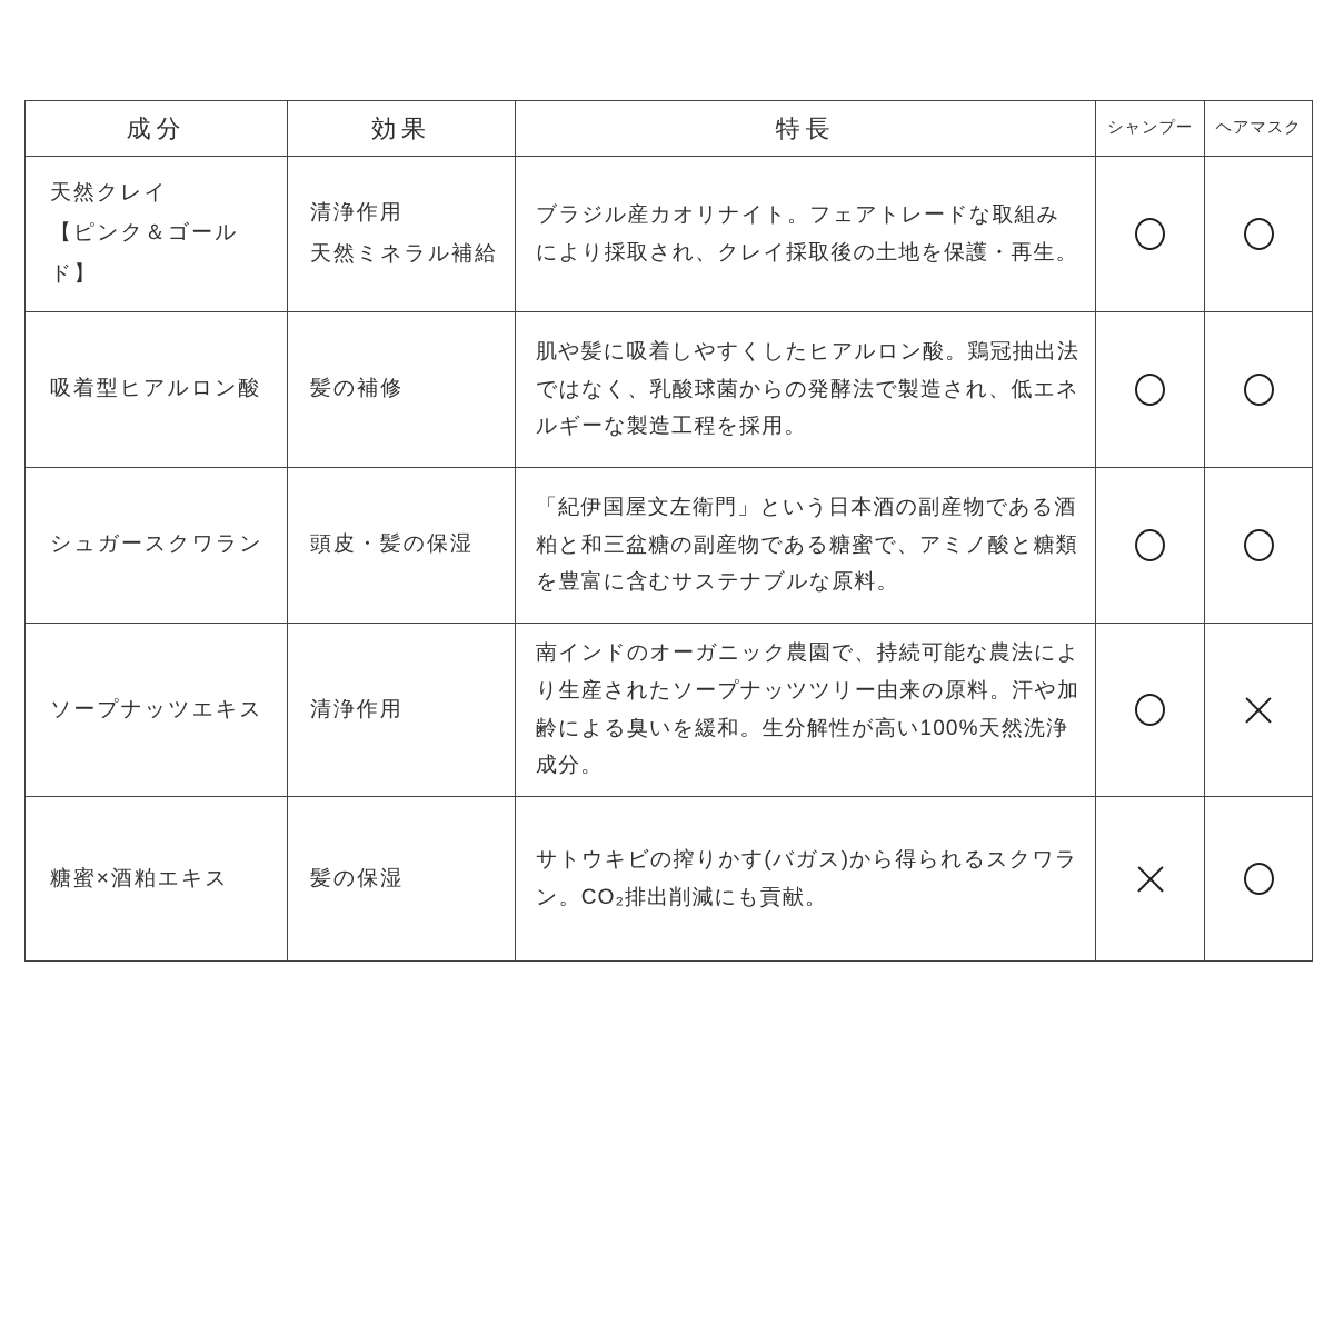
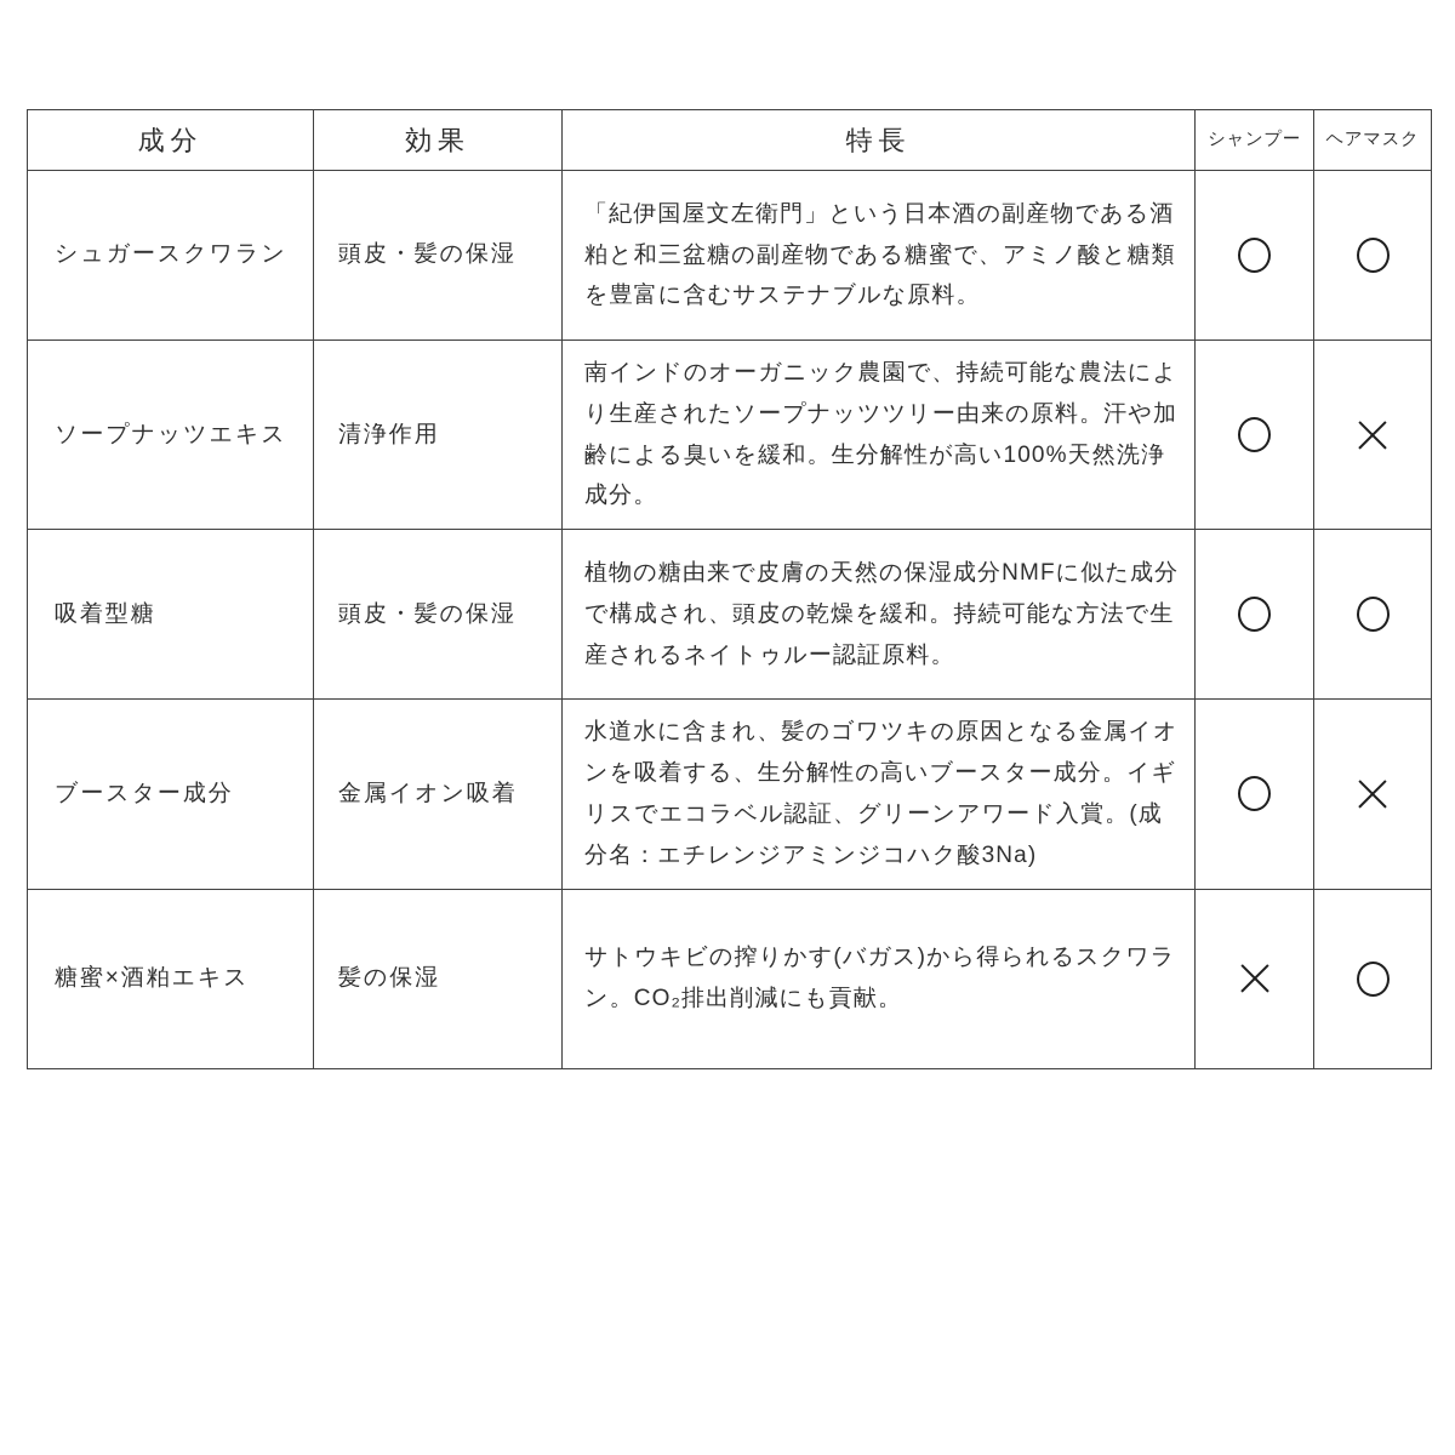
  成分	効果	特長	シャンプー	ヘアマスク
- 天然クレイ 【ピンク＆ゴールド】	清浄作用 天然ミネラル補給	ブラジル産カオリナイト。フェアトレードな取組みにより採取され、クレイ採取後の土地を保護・再生。
- 吸着型ヒアルロン酸	髪の補修	肌や髪に吸着しやすくしたヒアルロン酸。鶏冠抽出法ではなく、乳酸球菌からの発酵法で製造され、低エネルギーな製造工程を採用。
  シュガースクワラン	頭皮・髪の保湿	「紀伊国屋文左衛門」という日本酒の副産物である酒粕と和三盆糖の副産物である糖蜜で、アミノ酸と糖類を豊富に含むサステナブルな原料。
  ソープナッツエキス	清浄作用	南インドのオーガニック農園で、持続可能な農法により生産されたソープナッツツリー由来の原料。汗や加齢による臭いを緩和。生分解性が高い100%天然洗浄成分。
+ 吸着型糖	頭皮・髪の保湿	植物の糖由来で皮膚の天然の保湿成分NMFに似た成分で構成され、頭皮の乾燥を緩和。持続可能な方法で生産されるネイトゥルー認証原料。
+ ブースター成分	金属イオン吸着	水道水に含まれ、髪のゴワツキの原因となる金属イオンを吸着する、生分解性の高いブースター成分。イギリスでエコラベル認証、グリーンアワード入賞。(成分名：エチレンジアミンジコハク酸3Na)
  糖蜜×酒粕エキス	髪の保湿	サトウキビの搾りかす(バガス)から得られるスクワラン。CO₂排出削減にも貢献。
